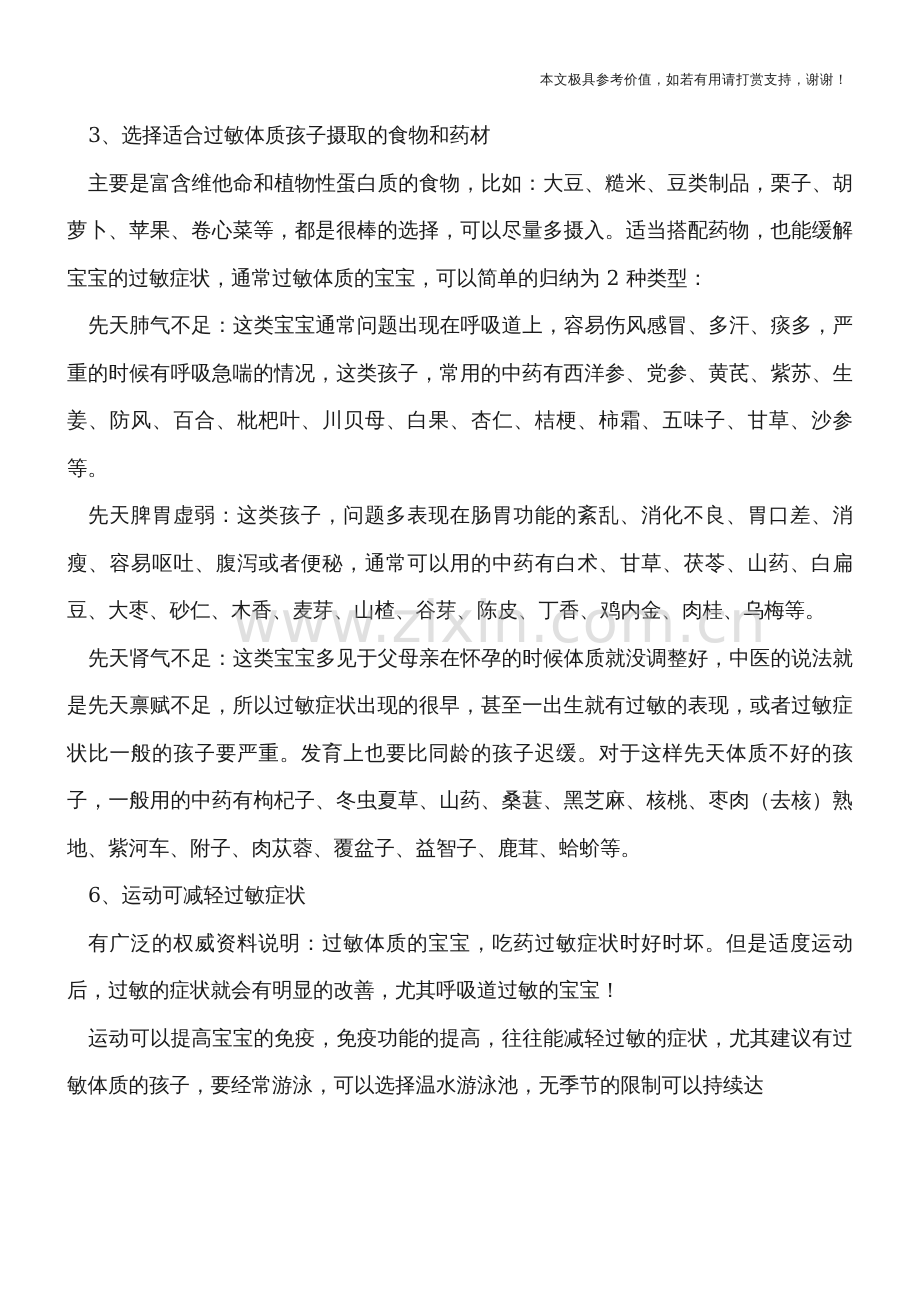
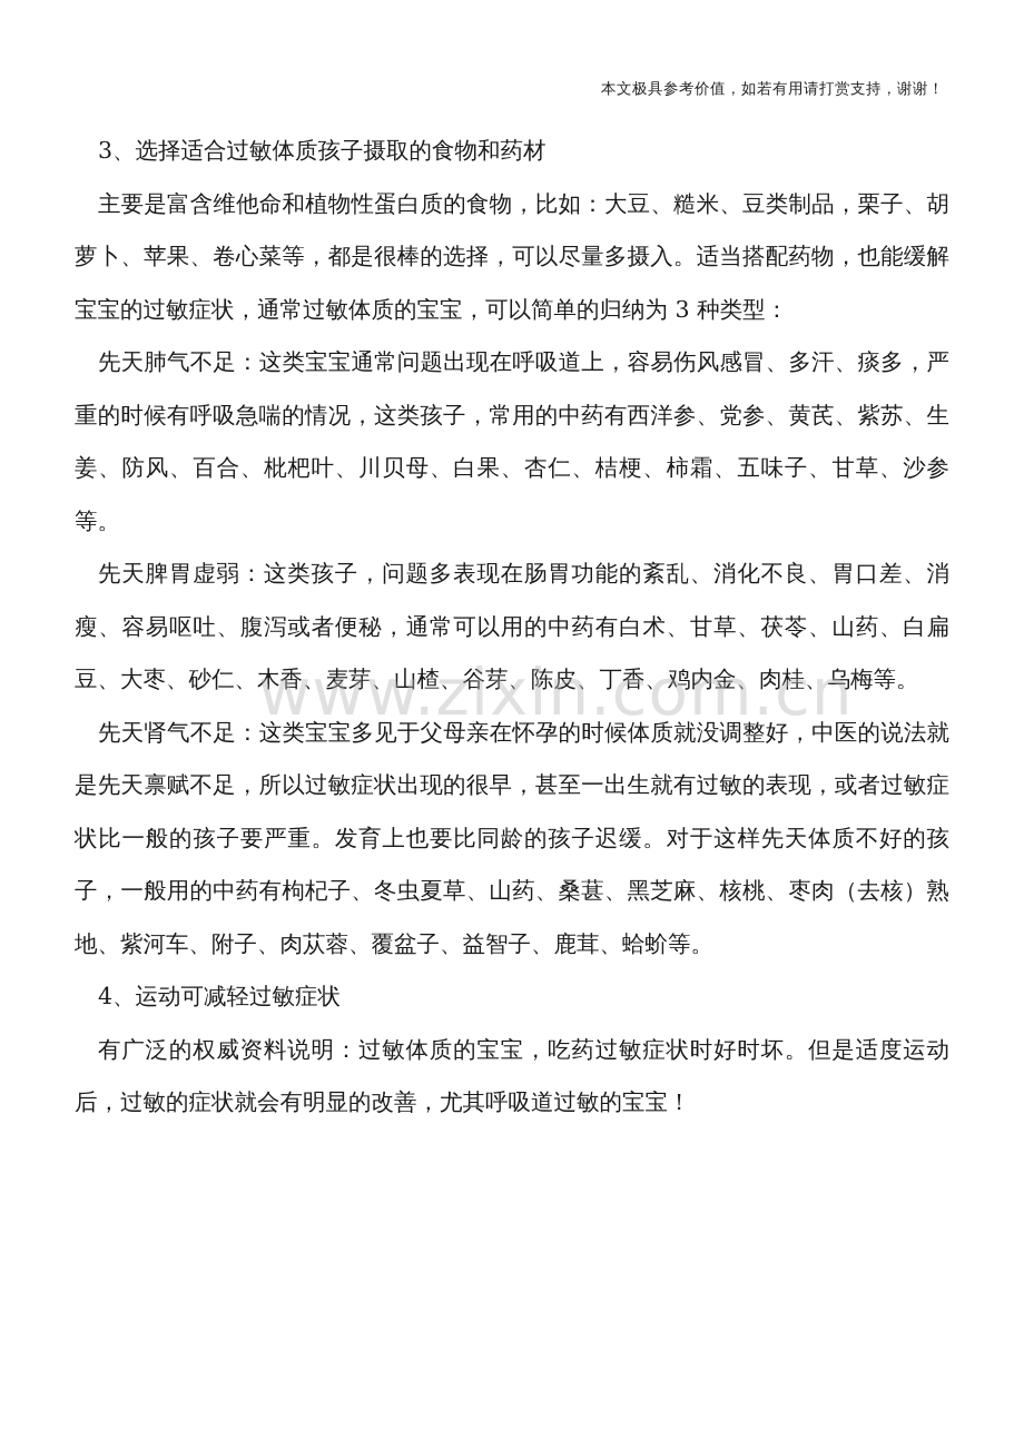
  本文极具参考价值，如若有用请打赏支持，谢谢！
  3、选择适合过敏体质孩子摄取的食物和药材
- 主要是富含维他命和植物性蛋白质的食物，比如：大豆、糙米、豆类制品，栗子、胡萝卜、苹果、卷心菜等，都是很棒的选择，可以尽量多摄入。适当搭配药物，也能缓解宝宝的过敏症状，通常过敏体质的宝宝，可以简单的归纳为 2 种类型：
+ 主要是富含维他命和植物性蛋白质的食物，比如：大豆、糙米、豆类制品，栗子、胡萝卜、苹果、卷心菜等，都是很棒的选择，可以尽量多摄入。适当搭配药物，也能缓解宝宝的过敏症状，通常过敏体质的宝宝，可以简单的归纳为 3 种类型：
  先天肺气不足：这类宝宝通常问题出现在呼吸道上，容易伤风感冒、多汗、痰多，严重的时候有呼吸急喘的情况，这类孩子，常用的中药有西洋参、党参、黄芪、紫苏、生姜、防风、百合、枇杷叶、川贝母、白果、杏仁、桔梗、柿霜、五味子、甘草、沙参等。
  先天脾胃虚弱：这类孩子，问题多表现在肠胃功能的紊乱、消化不良、胃口差、消瘦、容易呕吐、腹泻或者便秘，通常可以用的中药有白术、甘草、茯苓、山药、白扁豆、大枣、砂仁、木香、麦芽、山楂、谷芽、陈皮、丁香、鸡内金、肉桂、乌梅等。
  先天肾气不足：这类宝宝多见于父母亲在怀孕的时候体质就没调整好，中医的说法就是先天禀赋不足，所以过敏症状出现的很早，甚至一出生就有过敏的表现，或者过敏症状比一般的孩子要严重。发育上也要比同龄的孩子迟缓。对于这样先天体质不好的孩子，一般用的中药有枸杞子、冬虫夏草、山药、桑葚、黑芝麻、核桃、枣肉（去核）熟地、紫河车、附子、肉苁蓉、覆盆子、益智子、鹿茸、蛤蚧等。
- 6、运动可减轻过敏症状
+ 4、运动可减轻过敏症状
  有广泛的权威资料说明：过敏体质的宝宝，吃药过敏症状时好时坏。但是适度运动后，过敏的症状就会有明显的改善，尤其呼吸道过敏的宝宝！
- 运动可以提高宝宝的免疫，免疫功能的提高，往往能减轻过敏的症状，尤其建议有过敏体质的孩子，要经常游泳，可以选择温水游泳池，无季节的限制可以持续达
  www.zixin.com.cn
